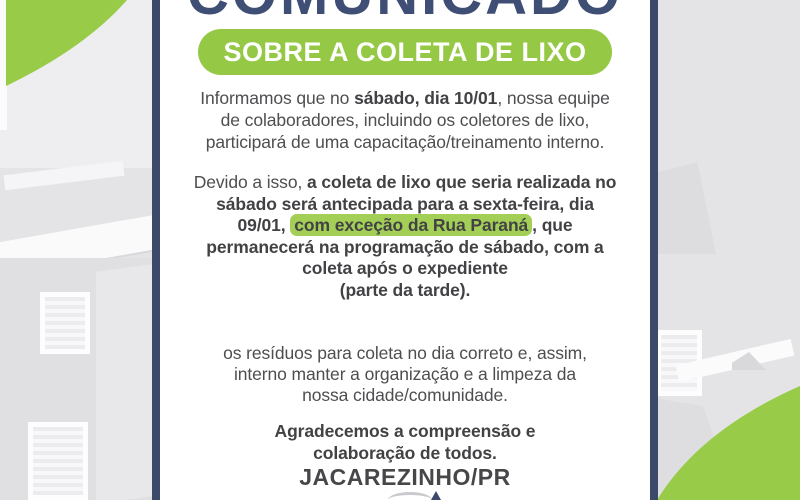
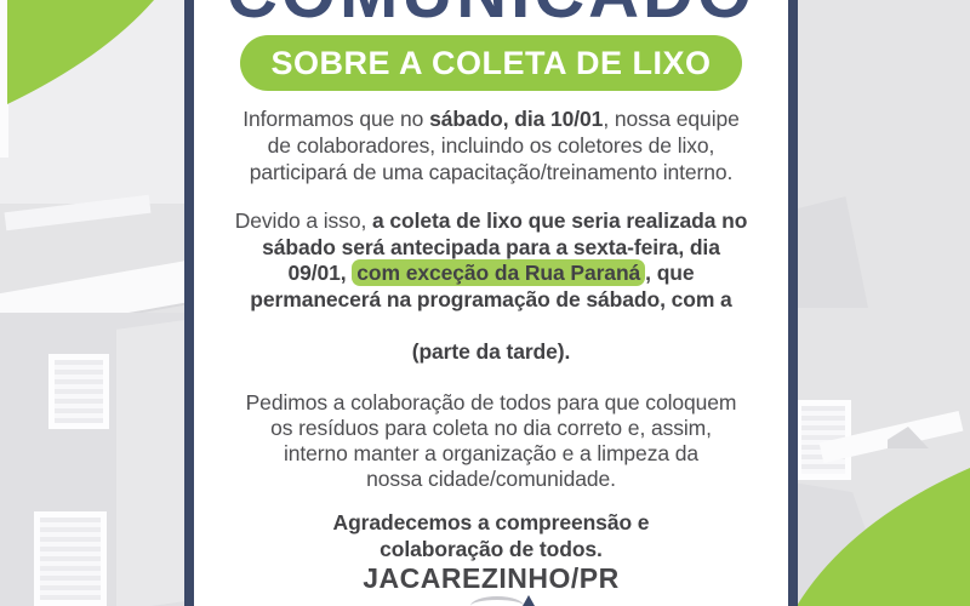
  SOBRE A COLETA DE LIXO
  Informamos que no sábado, dia 10/01, nossa equipe
  de colaboradores, incluindo os coletores de lixo,
  participará de uma capacitação/treinamento interno.
  Devido a isso, a coleta de lixo que seria realizada no
  sábado será antecipada para a sexta-feira, dia
  09/01, com exceção da Rua Paraná , que
  permanecerá na programação de sábado, com a
- coleta após o expediente
  (parte da tarde).
+ Pedimos a colaboração de todos para que coloquem
  os resíduos para coleta no dia correto e, assim,
  interno manter a organização e a limpeza da
  nossa cidade/comunidade.
  Agradecemos a compreensão e
  colaboração de todos.
  JACAREZINHO/PR
